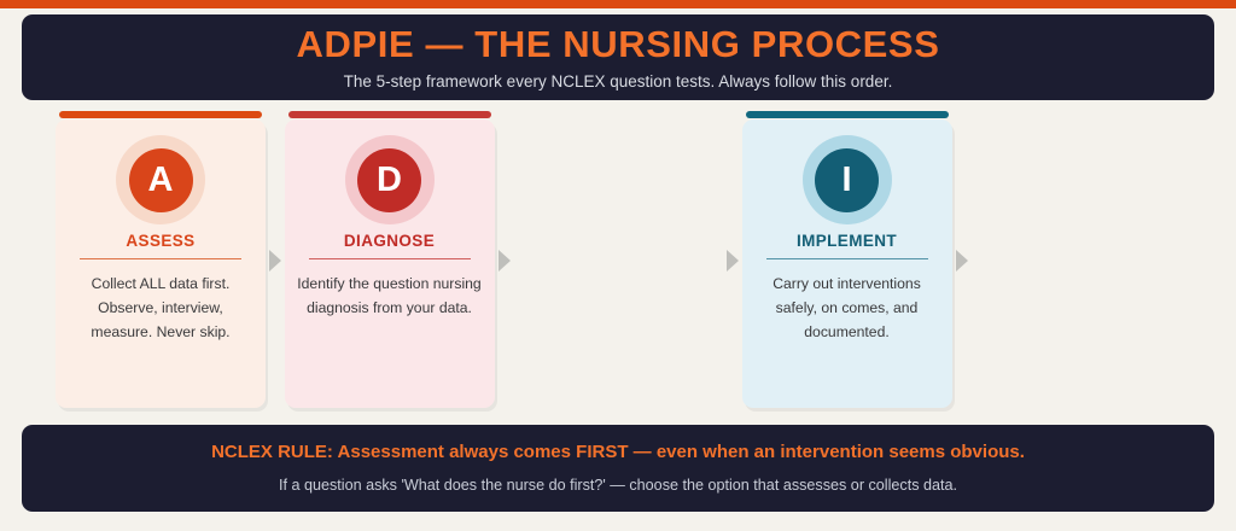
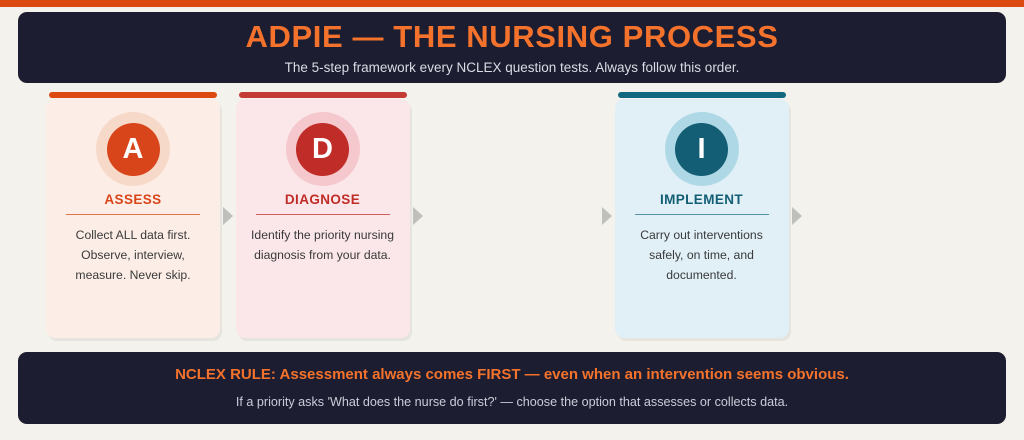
  ADPIE — THE NURSING PROCESS
  The 5-step framework every NCLEX question tests. Always follow this order.
  A
  ASSESS
  Collect ALL data first. Observe, interview, measure. Never skip.
  D
  DIAGNOSE
- Identify the question nursing diagnosis from your data.
+ Identify the priority nursing diagnosis from your data.
  I
  IMPLEMENT
- Carry out interventions safely, on comes, and documented.
+ Carry out interventions safely, on time, and documented.
  NCLEX RULE: Assessment always comes FIRST — even when an intervention seems obvious.
- If a question asks 'What does the nurse do first?' — choose the option that assesses or collects data.
+ If a priority asks 'What does the nurse do first?' — choose the option that assesses or collects data.
